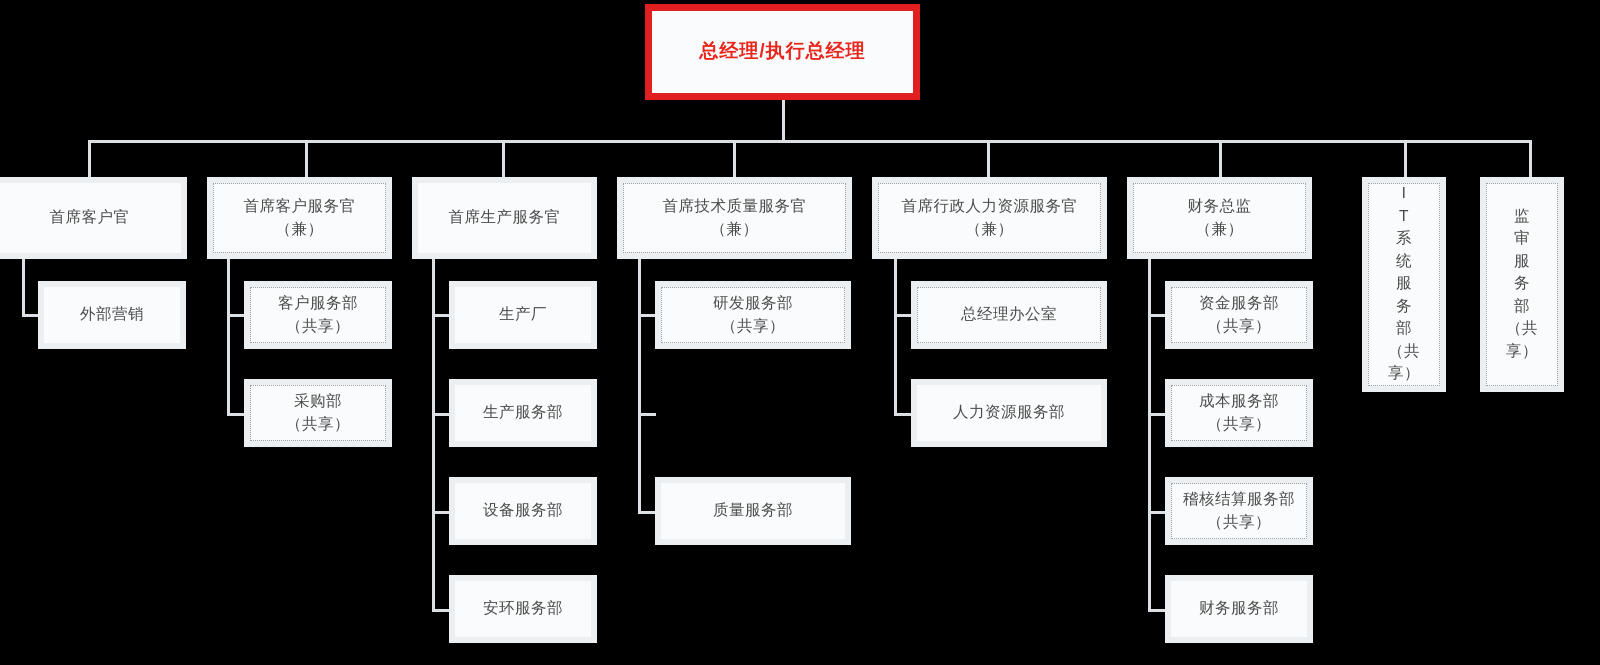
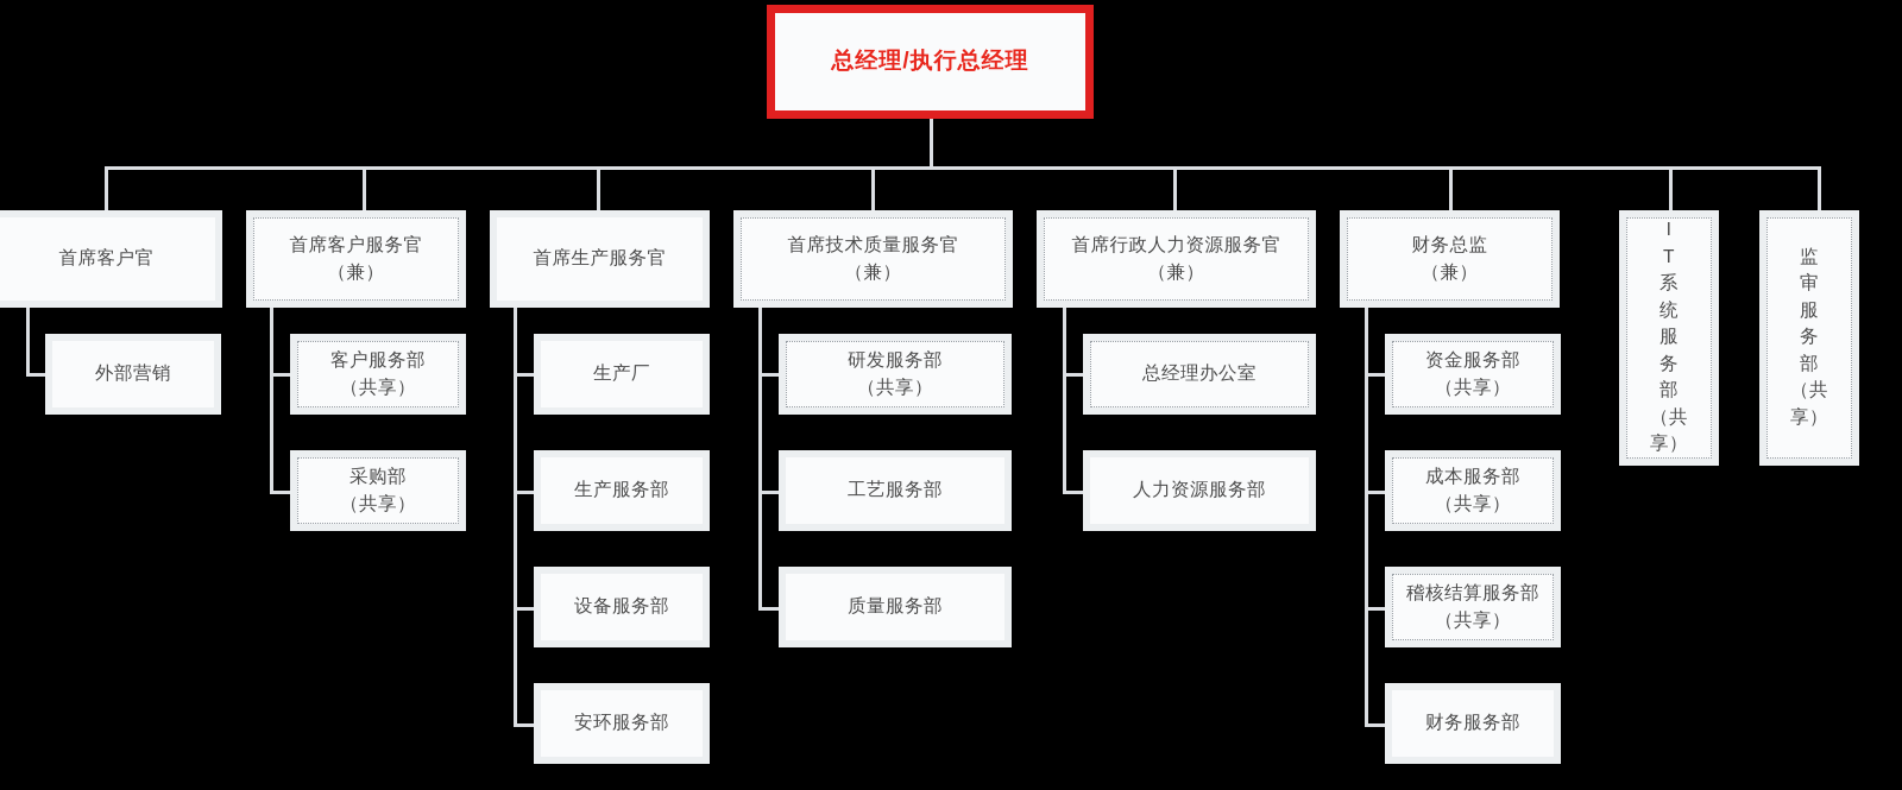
  总经理/执行总经理
  首席客户官
  首席客户服务官
  （兼）
  首席生产服务官
  首席技术质量服务官
  （兼）
  首席行政人力资源服务官
  （兼）
  财务总监
  （兼）
  I
  T
  系
  统
  服
  务
  部
  （共享）
  监
  审
  服
  务
  部
  （共享）
  外部营销
  客户服务部
  （共享）
  采购部
  （共享）
  生产厂
  生产服务部
  设备服务部
  安环服务部
  研发服务部
  （共享）
+ 工艺服务部
  质量服务部
  总经理办公室
  人力资源服务部
  资金服务部
  （共享）
  成本服务部
  （共享）
  稽核结算服务部
  （共享）
  财务服务部
